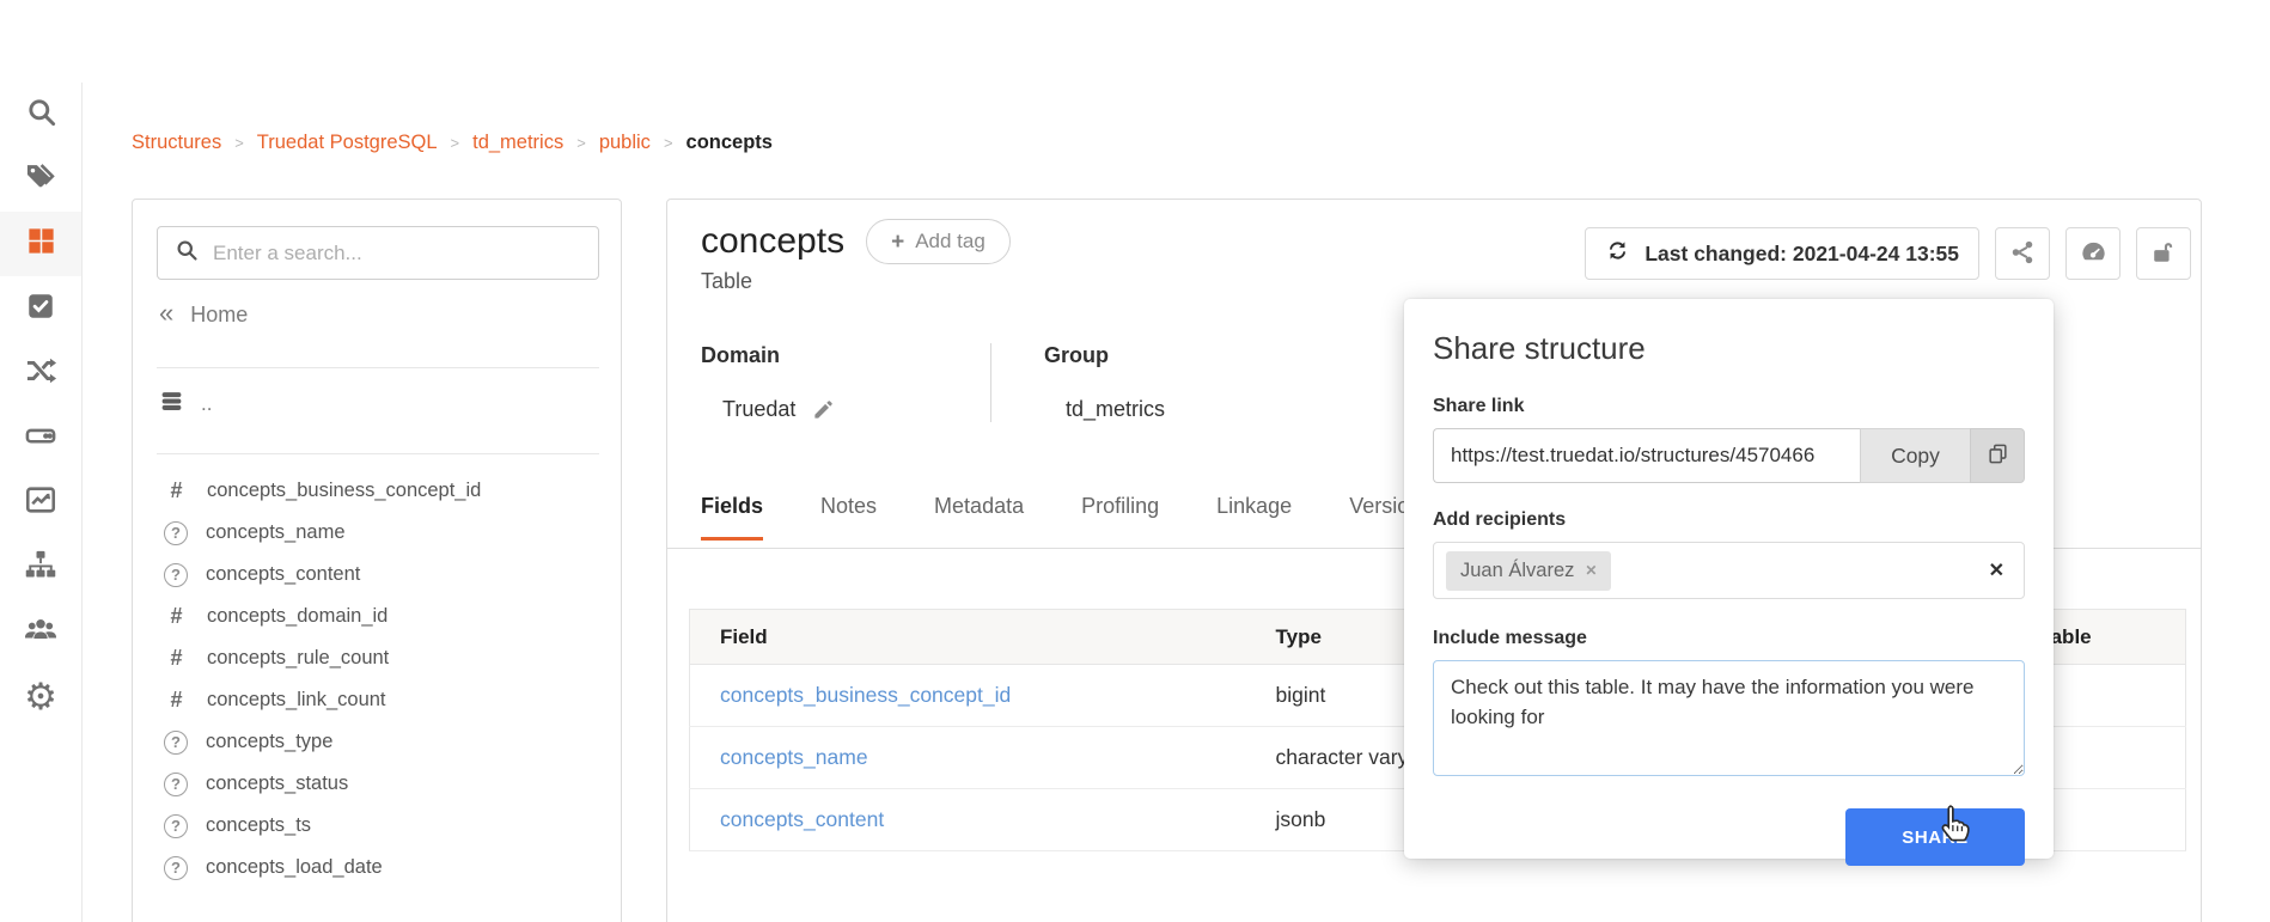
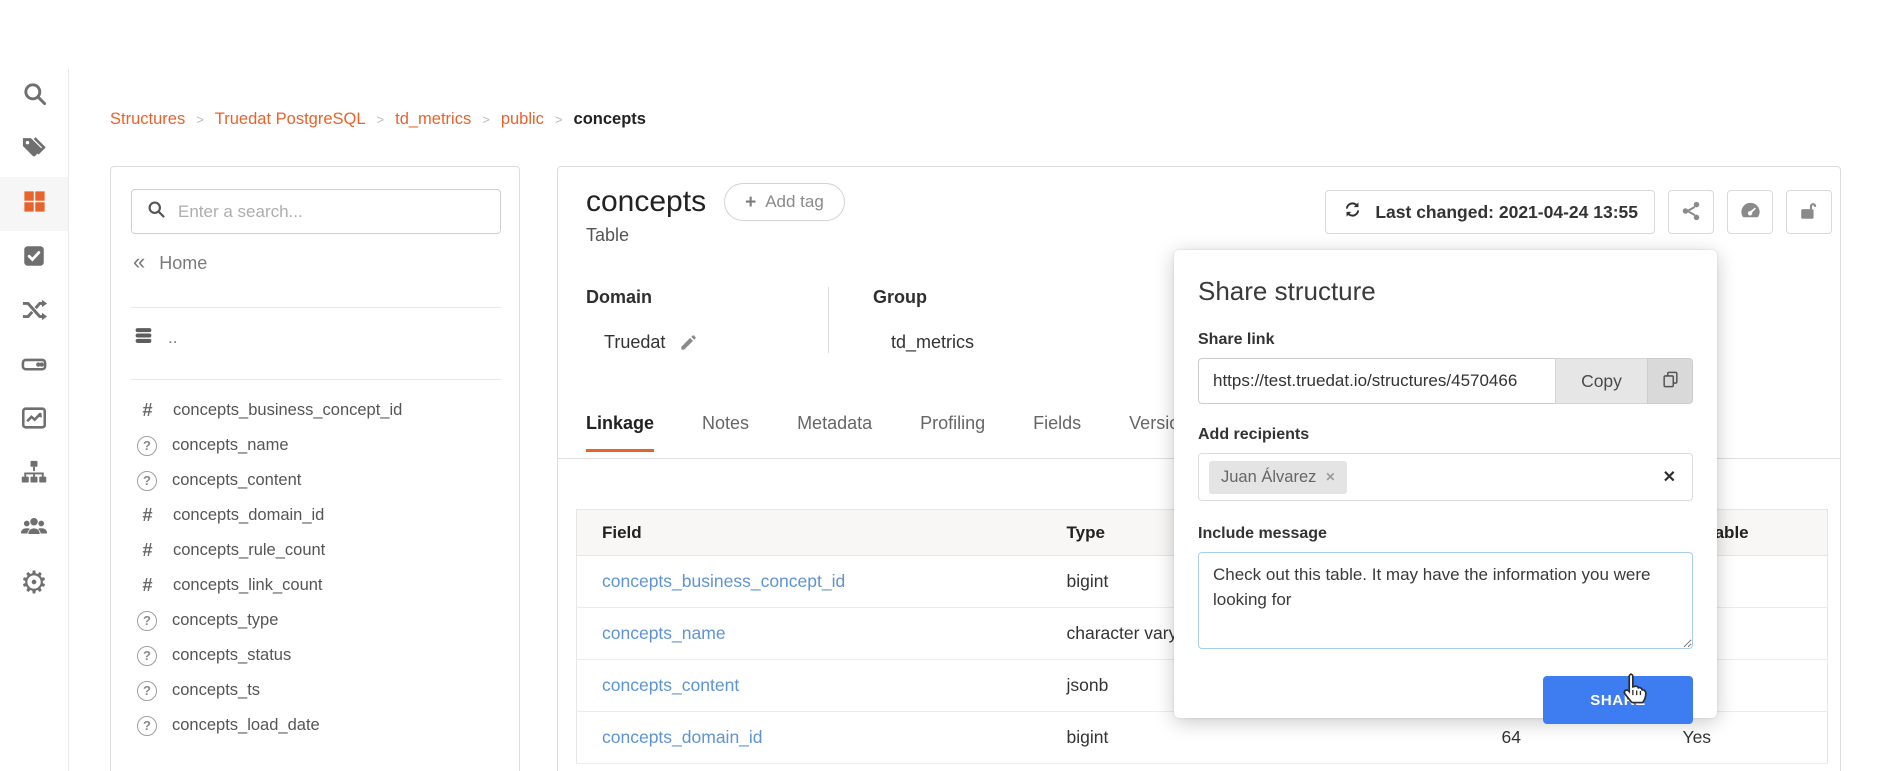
  ⚙
  Structures
  >
  Truedat PostgreSQL
  >
  td_metrics
  >
  public
  >
  concepts
  Enter a search...
  «
  Home
  ..
  #
  concepts_business_concept_id
  ?
  concepts_name
  ?
  concepts_content
  #
  concepts_domain_id
  #
  concepts_rule_count
  #
  concepts_link_count
  ?
  concepts_type
  ?
  concepts_status
  ?
  concepts_ts
  ?
  concepts_load_date
  concepts
  +
  Add tag
  Table
  Last changed: 2021-04-24 13:55
  Domain
  Truedat
  Group
  td_metrics
- Fields
+ Linkage
  Notes
  Metadata
  Profiling
- Linkage
+ Fields
  Field	Type		able
  concepts_business_concept_id	bigint
  concepts_name	character vary
  concepts_content	jsonb
+ concepts_domain_id	bigint	64	Yes
  Share structure
  Share link
  https://test.truedat.io/structures/4570466
  Copy
  Add recipients
  Juan Álvarez
  ✕
  ✕
  Include message
